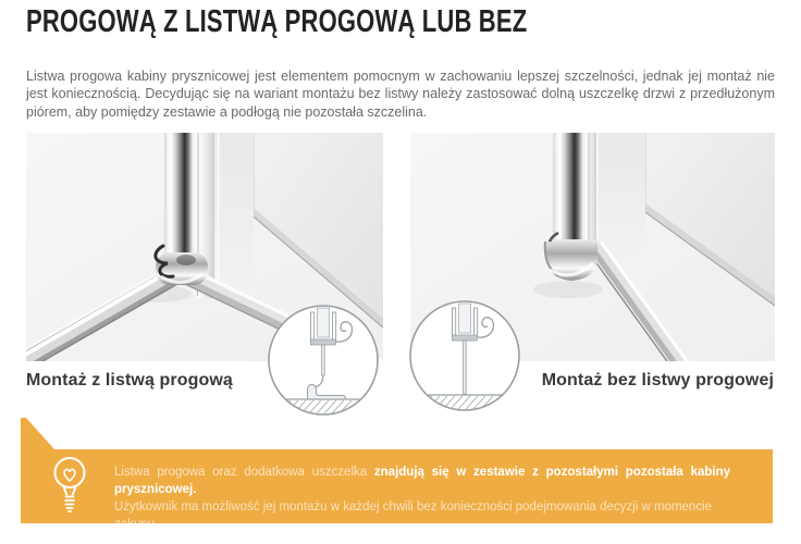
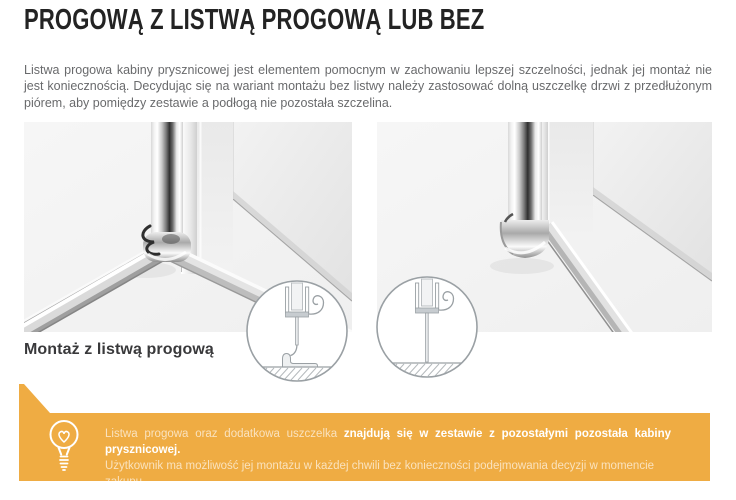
  PROGOWĄ Z LISTWĄ PROGOWĄ LUB BEZ
  Listwa progowa kabiny prysznicowej jest elementem pomocnym w zachowaniu lepszej szczelności, jednak jej montaż nie jest koniecznością. Decydując się na wariant montażu bez listwy należy zastosować dolną uszczelkę drzwi z przedłużonym piórem, aby pomiędzy zestawie a podłogą nie pozostała szczelina.
  Montaż z listwą progową
- Montaż bez listwy progowej
  Listwa progowa oraz dodatkowa uszczelka znajdują się w zestawie z pozostałymi pozostała kabiny prysznicowej.
  Użytkownik ma możliwość jej montażu w każdej chwili bez konieczności podejmowania decyzji w momencie
